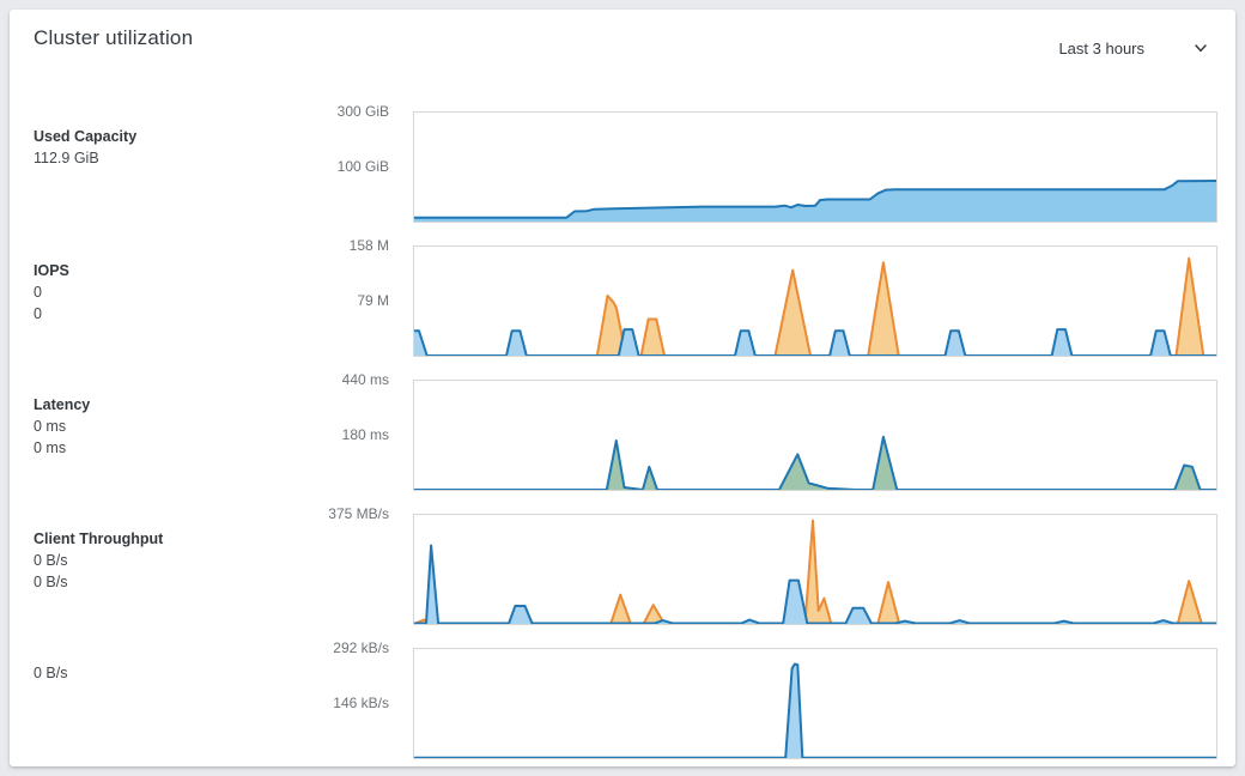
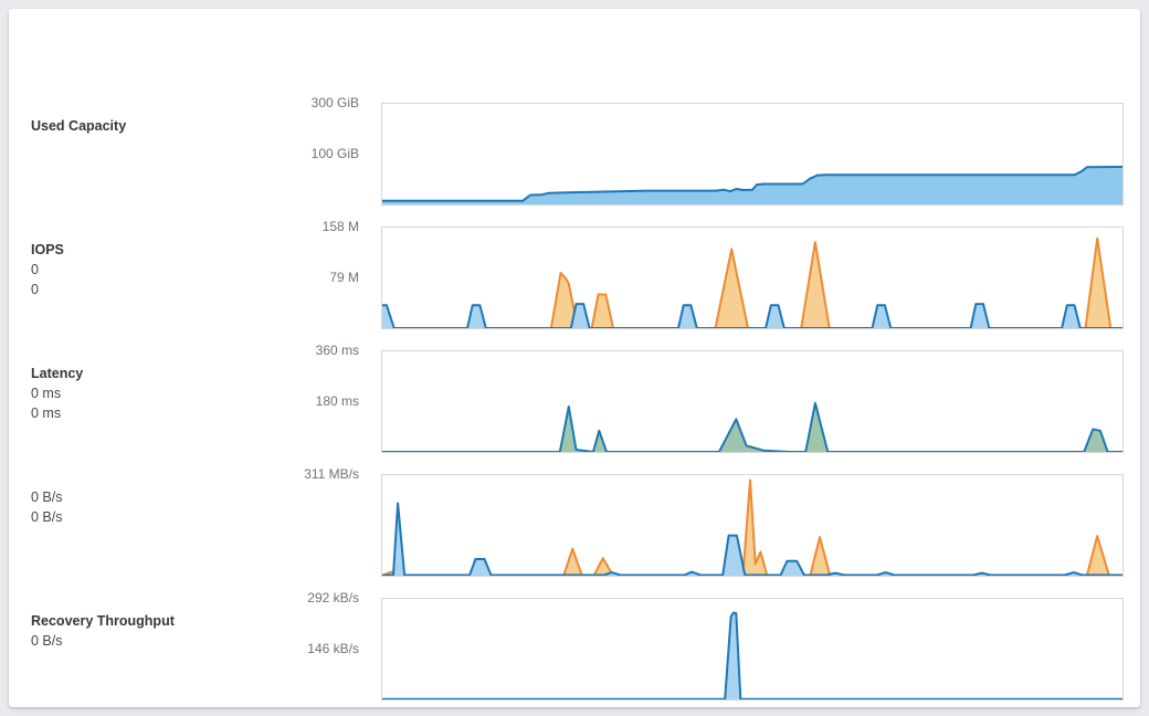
- Cluster utilization
- Last 3 hours
  Used Capacity
- 112.9 GiB
  300 GiB
  100 GiB
  IOPS
  0
  0
  158 M
  79 M
  Latency
  0 ms
  0 ms
- 440 ms
+ 360 ms
  180 ms
- Client Throughput
  0 B/s
  0 B/s
- 375 MB/s
+ 311 MB/s
+ Recovery Throughput
  0 B/s
  292 kB/s
  146 kB/s
